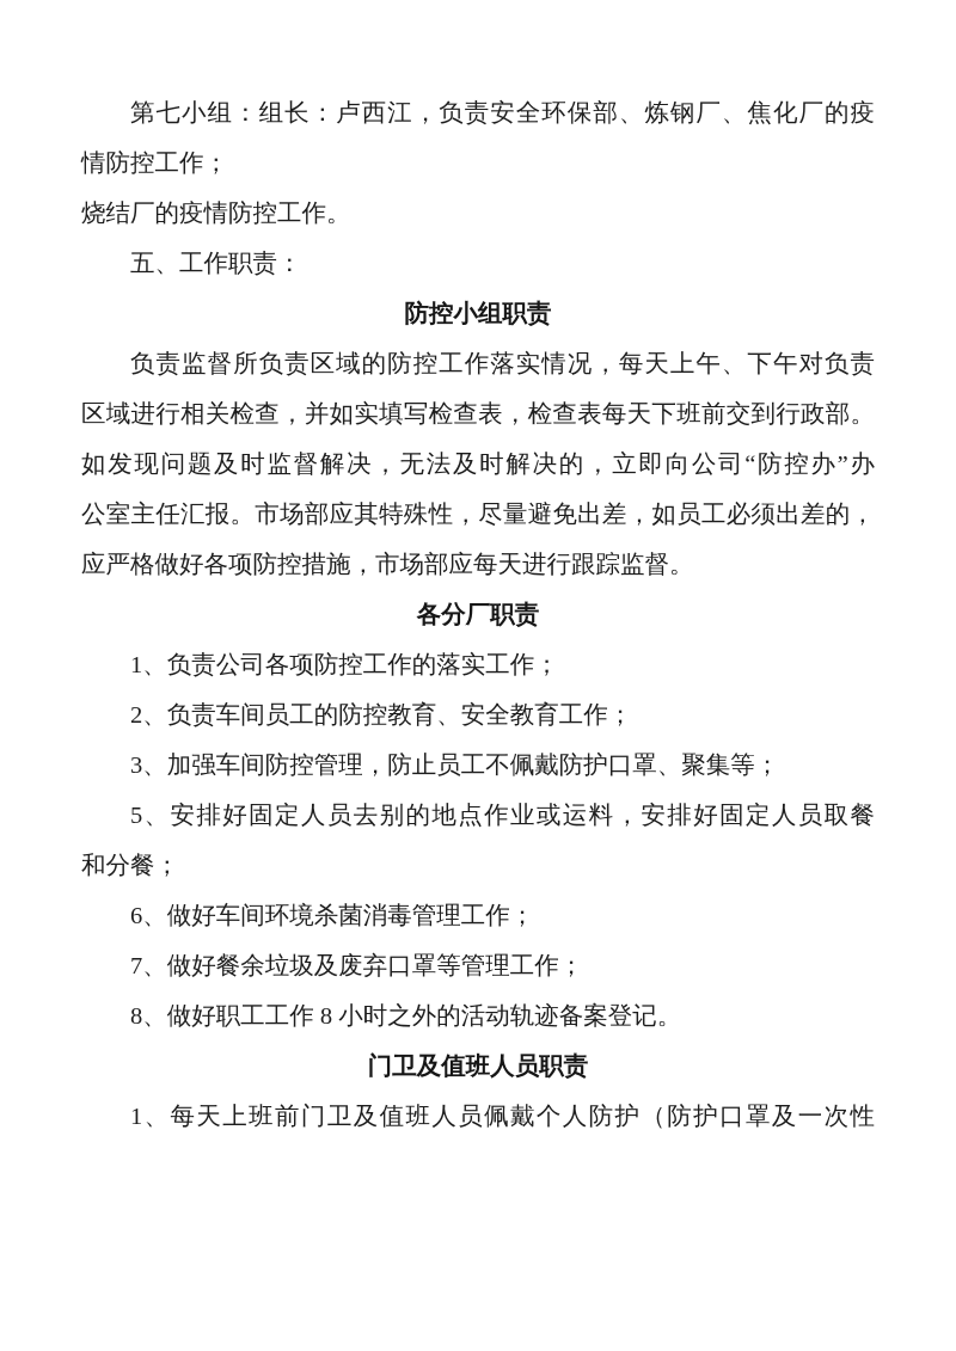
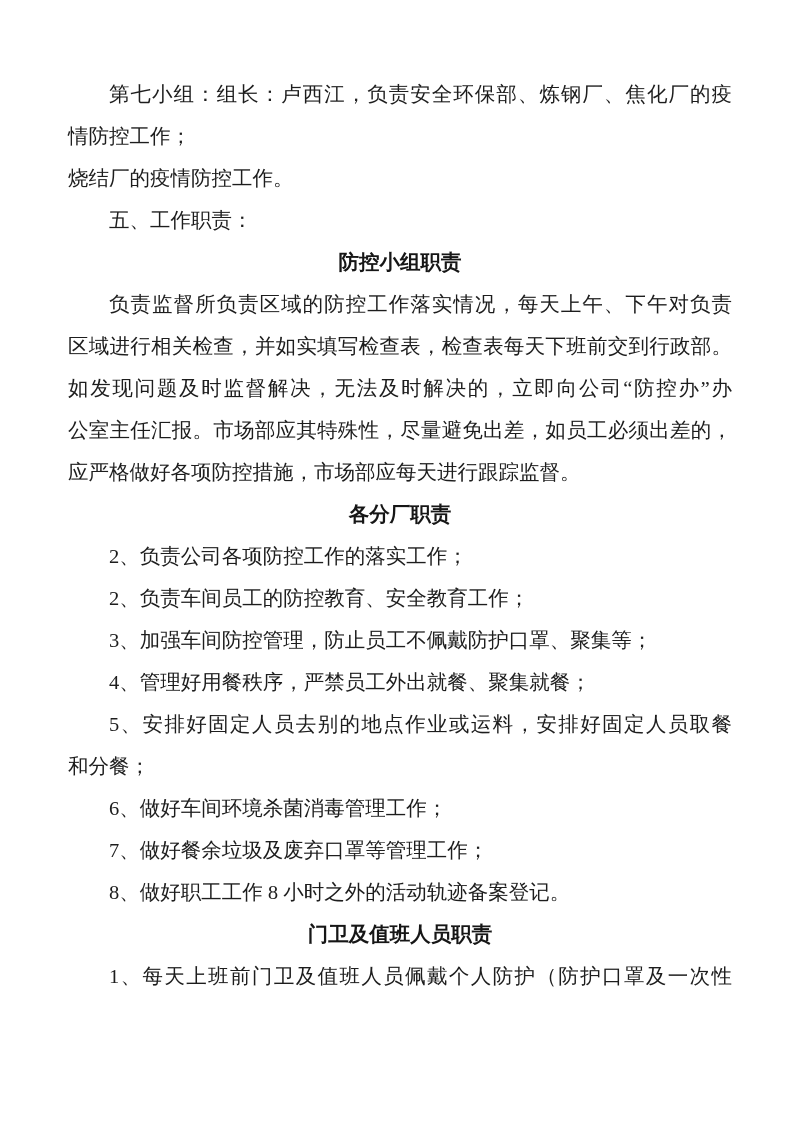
  第七小组：组长：卢西江，负责安全环保部、炼钢厂、焦化厂的疫
  情防控工作；
  烧结厂的疫情防控工作。
  五、工作职责：
  防控小组职责
  负责监督所负责区域的防控工作落实情况，每天上午、下午对负责
  区域进行相关检查，并如实填写检查表，检查表每天下班前交到行政部。
  如发现问题及时监督解决，无法及时解决的，立即向公司“防控办”办
  公室主任汇报。市场部应其特殊性，尽量避免出差，如员工必须出差的，
  应严格做好各项防控措施，市场部应每天进行跟踪监督。
  各分厂职责
- 1、负责公司各项防控工作的落实工作；
+ 2、负责公司各项防控工作的落实工作；
  2、负责车间员工的防控教育、安全教育工作；
  3、加强车间防控管理，防止员工不佩戴防护口罩、聚集等；
+ 4、管理好用餐秩序，严禁员工外出就餐、聚集就餐；
  5、安排好固定人员去别的地点作业或运料，安排好固定人员取餐
  和分餐；
  6、做好车间环境杀菌消毒管理工作；
  7、做好餐余垃圾及废弃口罩等管理工作；
  8、做好职工工作 8 小时之外的活动轨迹备案登记。
  门卫及值班人员职责
  1、每天上班前门卫及值班人员佩戴个人防护（防护口罩及一次性
